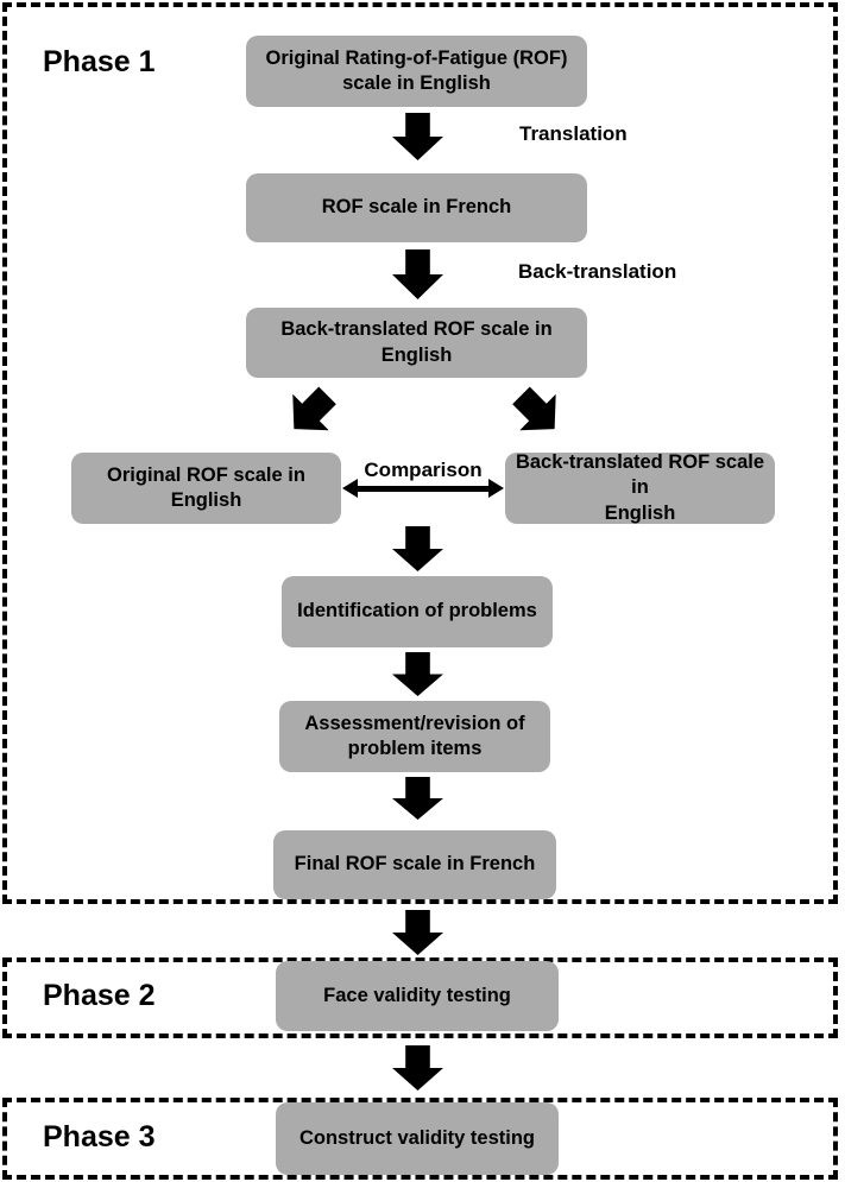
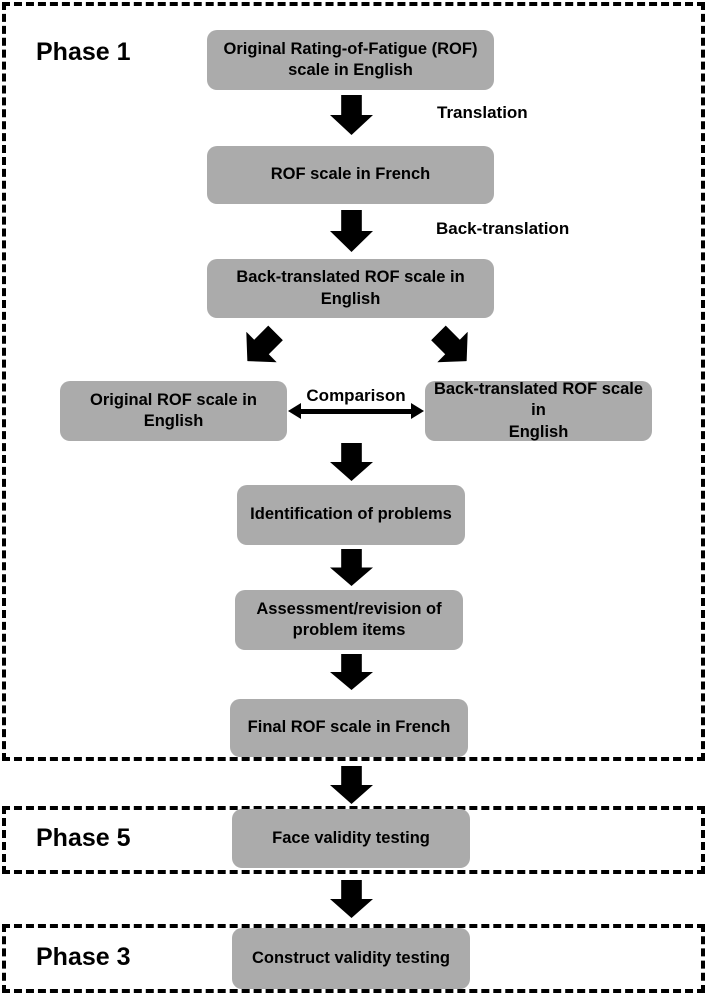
  Phase 1
- Phase 2
+ Phase 5
  Phase 3
  Original Rating-of-Fatigue (ROF)
  scale in English
  ROF scale in French
  Back-translated ROF scale in
  English
  Original ROF scale in
  English
  Back-translated ROF scale in
  English
  Identification of problems
  Assessment/revision of
  problem items
  Final ROF scale in French
  Face validity testing
  Construct validity testing
  Translation
  Back-translation
  Comparison
